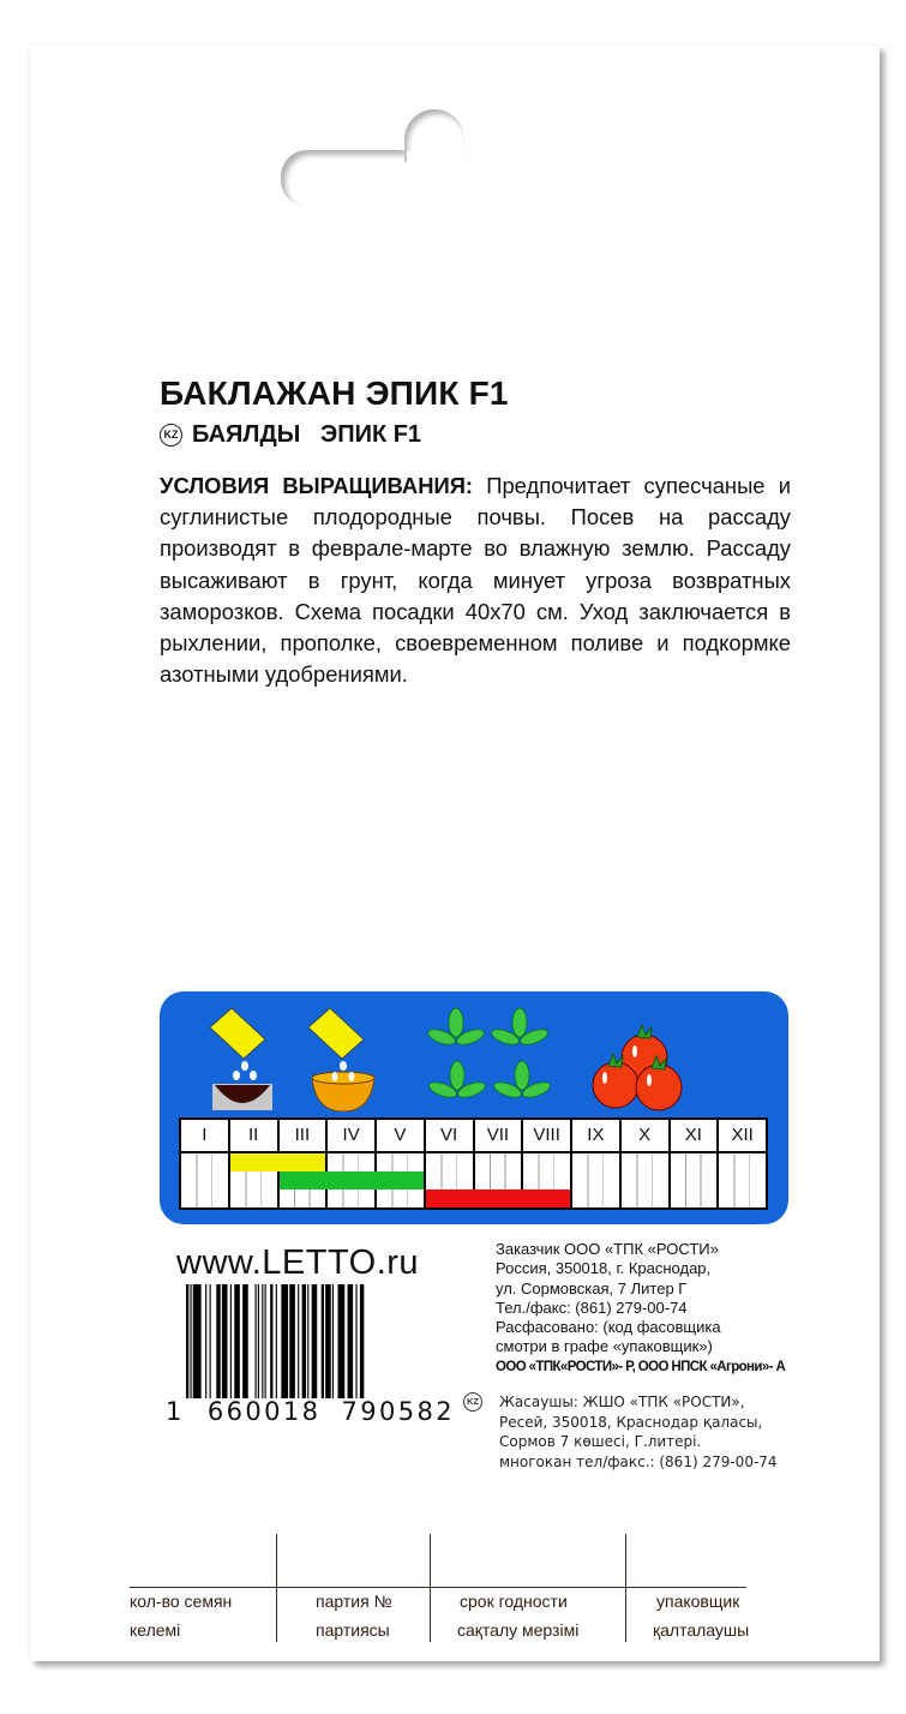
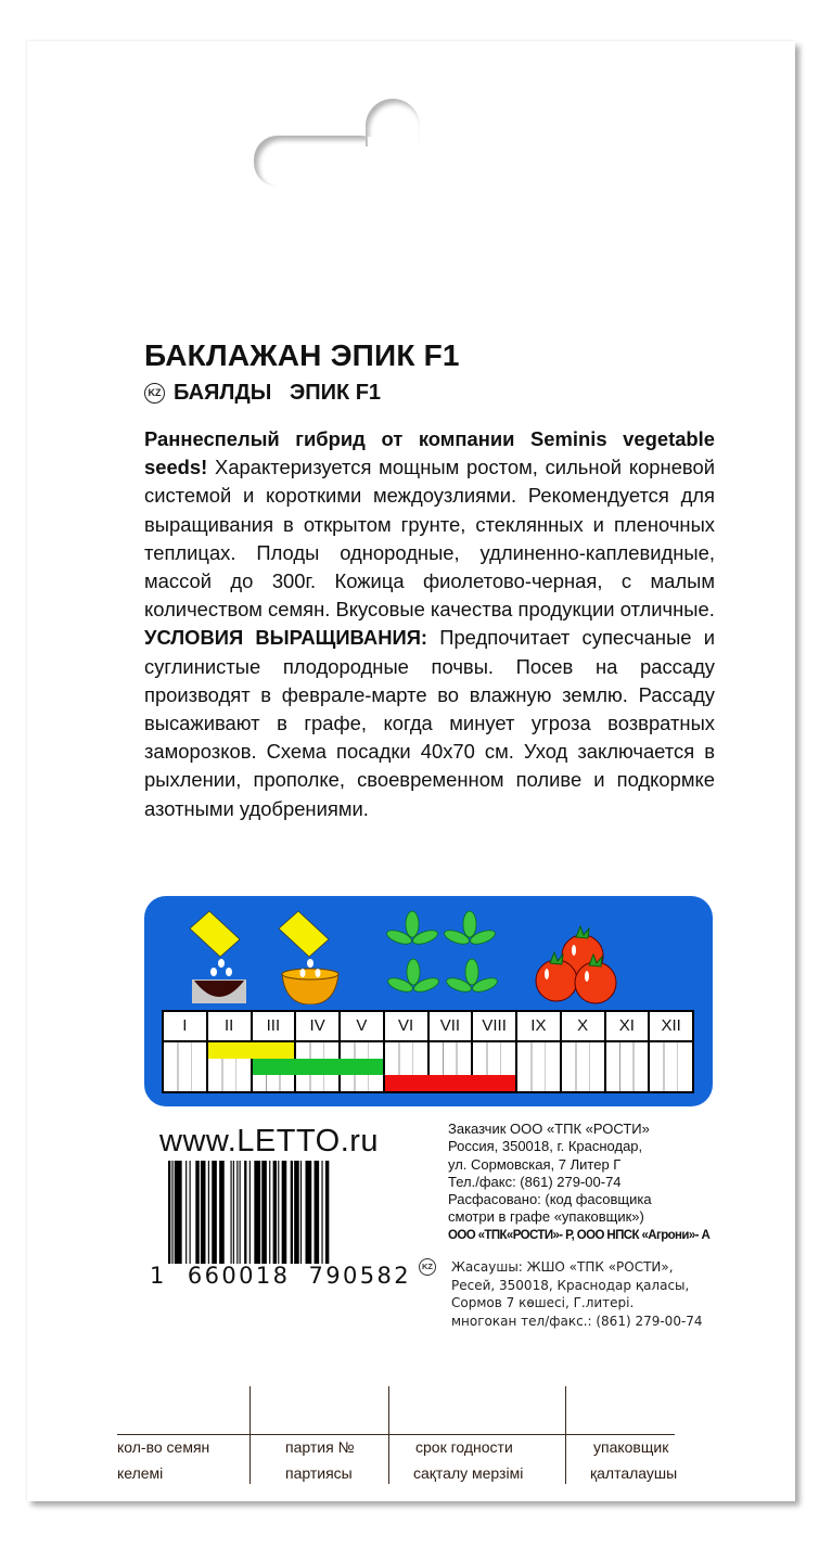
  БАКЛАЖАН ЭПИК F1
  KZ
  БАЯЛДЫ ЭПИК F1
+ Раннеспелый гибрид от компании Seminis vegetable seeds! Характеризуется мощным ростом, сильной корневой системой и короткими междоузлиями. Рекомендуется для выращивания в открытом грунте, стеклянных и пленочных теплицах. Плоды однородные, удлиненно-каплевидные, массой до 300г. Кожица фиолетово-черная, с малым количеством семян. Вкусовые качества продукции отличные.
- УСЛОВИЯ ВЫРАЩИВАНИЯ: Предпочитает супесчаные и суглинистые плодородные почвы. Посев на рассаду производят в феврале-марте во влажную землю. Рассаду высаживают в грунт, когда минует угроза возвратных заморозков. Схема посадки 40х70 см. Уход заключается в рыхлении, прополке, своевременном поливе и подкормке азотными удобрениями.
+ УСЛОВИЯ ВЫРАЩИВАНИЯ: Предпочитает супесчаные и суглинистые плодородные почвы. Посев на рассаду производят в феврале-марте во влажную землю. Рассаду высаживают в графе, когда минует угроза возвратных заморозков. Схема посадки 40х70 см. Уход заключается в рыхлении, прополке, своевременном поливе и подкормке азотными удобрениями.
  I
  II
  III
  IV
  V
  VI
  VII
  VIII
  IX
  X
  XI
  XII
  www.LETTO.ru
  1 660018 790582
  Заказчик ООО «ТПК «РОСТИ»
  Россия, 350018, г. Краснодар,
  ул. Сормовская, 7 Литер Г
  Тел./факс: (861) 279-00-74
  Расфасовано: (код фасовщика
  смотри в графе «упаковщик»)
  ООО «ТПК«РОСТИ»- Р, ООО НПСК «Агрони»- А
  KZ
  Жасаушы: ЖШО «ТПК «РОСТИ»,
  Ресей, 350018, Краснодар қаласы,
  Сормов 7 көшесі, Г.литері.
  многокан тел/факс.: (861) 279-00-74
  кол-во семян
  келемі
  партия №
  партиясы
  срок годности
  сақталу мерзімі
  упаковщик
  қалталаушы
